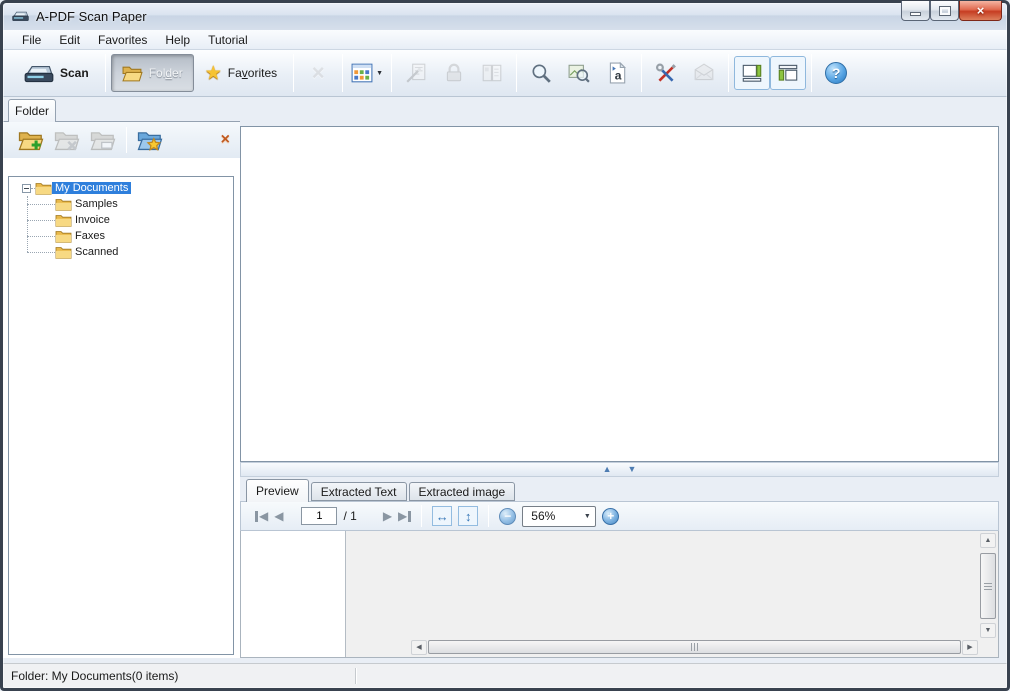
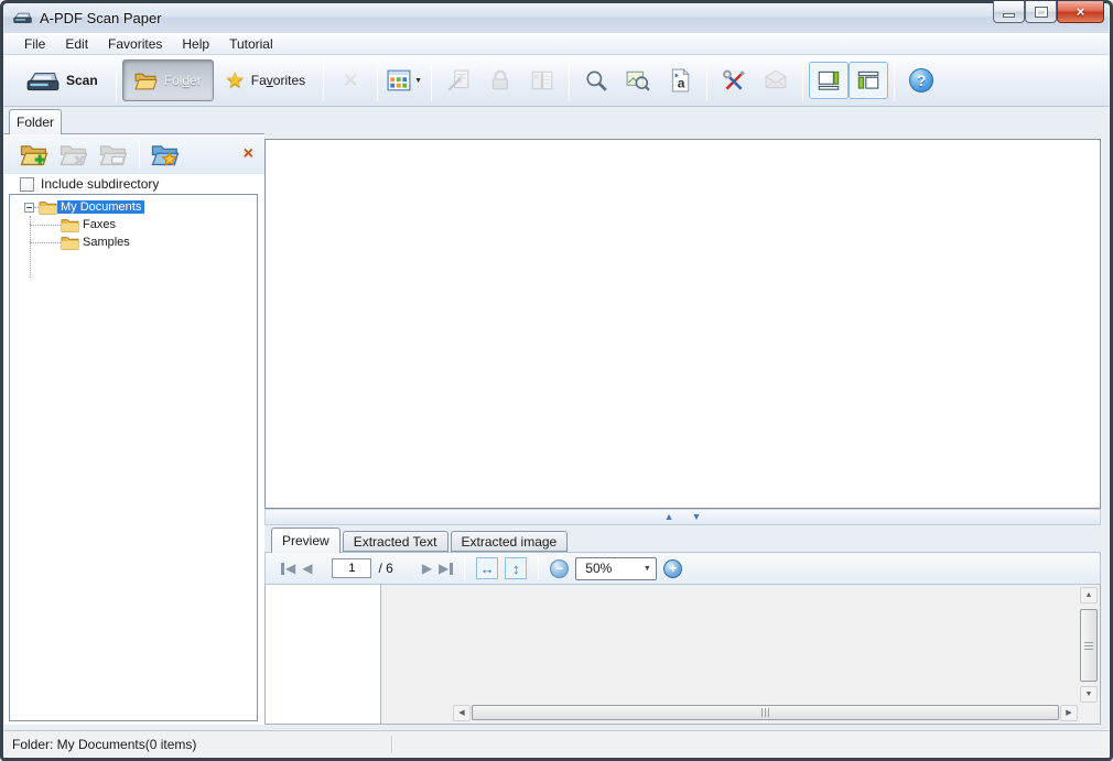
  A-PDF Scan Paper
  ×
  File
  Edit
  Favorites
  Help
  Tutorial
  Scan
  Folder
  ★
  Favorites
  ×
  ?
  Folder
  ×
+ Include subdirectory
  My Documents
- Samples
+ Faxes
- Invoice
- Faxes
+ Samples
- Scanned
  ▲
  ▼
  Preview
  Extracted Text
  Extracted image
  ◀
  ◀
  1
- / 1
+ / 6
  ▶
  ▶
  ↔
  ↕
  −
- 56%
+ 50%
  +
  Folder: My Documents(0 items)
